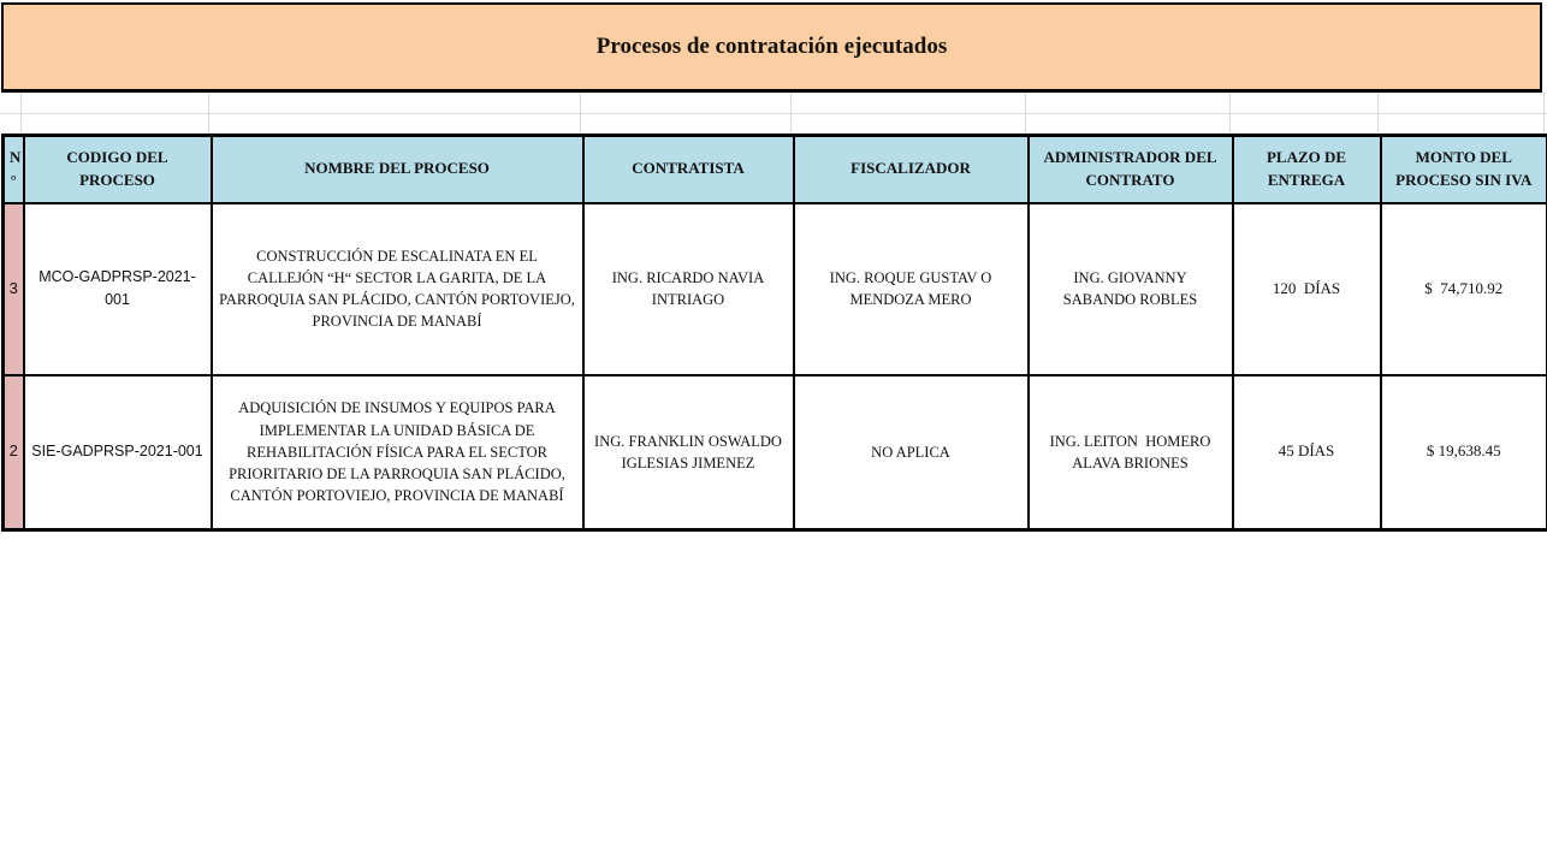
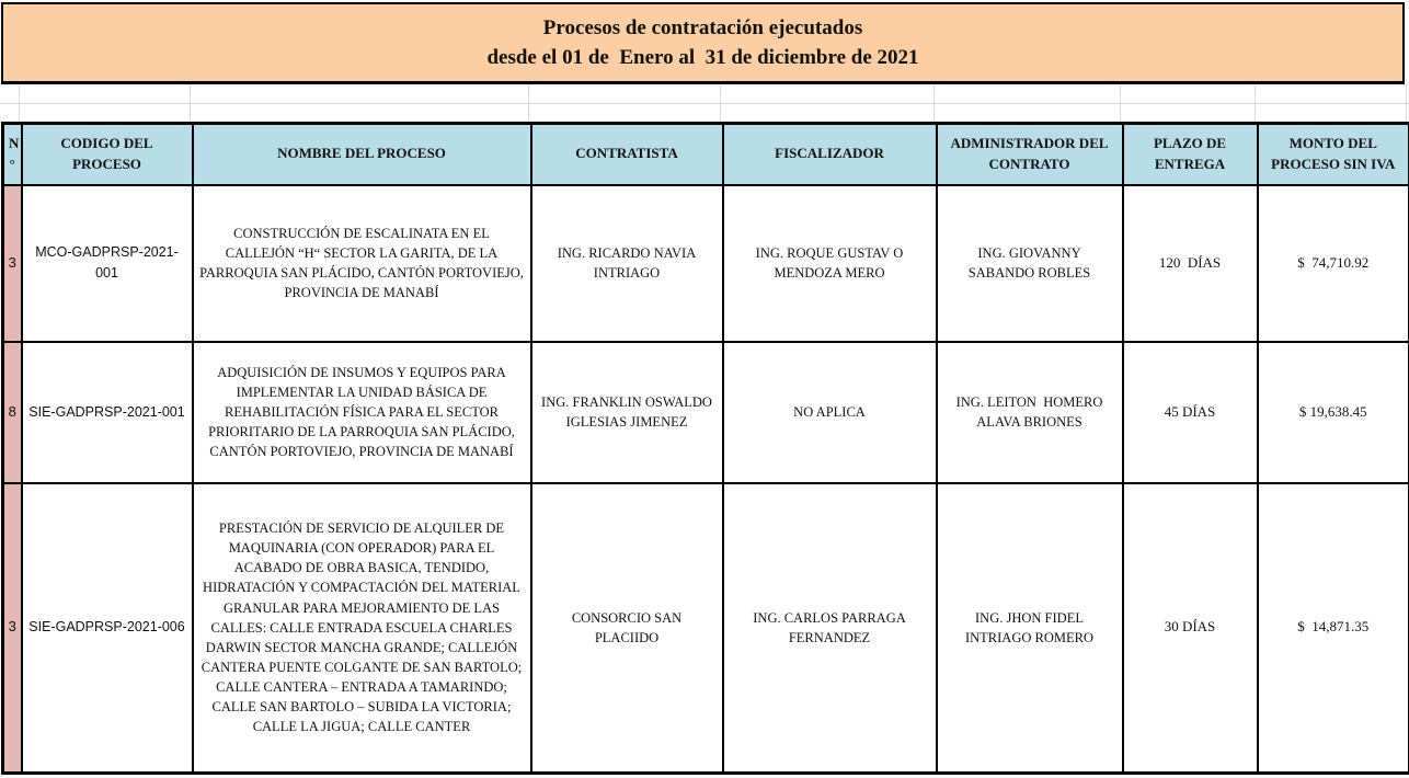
  Procesos de contratación ejecutados
+ desde el 01 de Enero al 31 de diciembre de 2021
  N °	CODIGO DEL PROCESO	NOMBRE DEL PROCESO	CONTRATISTA	FISCALIZADOR	ADMINISTRADOR DEL CONTRATO	PLAZO DE ENTREGA	MONTO DEL PROCESO SIN IVA
  3	MCO-GADPRSP-2021-001	CONSTRUCCIÓN DE ESCALINATA EN EL CALLEJÓN “H“ SECTOR LA GARITA, DE LA PARROQUIA SAN PLÁCIDO, CANTÓN PORTOVIEJO, PROVINCIA DE MANABÍ	ING. RICARDO NAVIA INTRIAGO	ING. ROQUE GUSTAV O MENDOZA MERO	ING. GIOVANNY SABANDO ROBLES	120 DÍAS	$ 74,710.92
- 2	SIE-GADPRSP-2021-001	ADQUISICIÓN DE INSUMOS Y EQUIPOS PARA IMPLEMENTAR LA UNIDAD BÁSICA DE REHABILITACIÓN FÍSICA PARA EL SECTOR PRIORITARIO DE LA PARROQUIA SAN PLÁCIDO, CANTÓN PORTOVIEJO, PROVINCIA DE MANABÍ	ING. FRANKLIN OSWALDO IGLESIAS JIMENEZ	NO APLICA	ING. LEITON HOMERO ALAVA BRIONES	45 DÍAS	$ 19,638.45
+ 8	SIE-GADPRSP-2021-001	ADQUISICIÓN DE INSUMOS Y EQUIPOS PARA IMPLEMENTAR LA UNIDAD BÁSICA DE REHABILITACIÓN FÍSICA PARA EL SECTOR PRIORITARIO DE LA PARROQUIA SAN PLÁCIDO, CANTÓN PORTOVIEJO, PROVINCIA DE MANABÍ	ING. FRANKLIN OSWALDO IGLESIAS JIMENEZ	NO APLICA	ING. LEITON HOMERO ALAVA BRIONES	45 DÍAS	$ 19,638.45
+ 3	SIE-GADPRSP-2021-006	PRESTACIÓN DE SERVICIO DE ALQUILER DE MAQUINARIA (CON OPERADOR) PARA EL ACABADO DE OBRA BASICA, TENDIDO, HIDRATACIÓN Y COMPACTACIÓN DEL MATERIAL GRANULAR PARA MEJORAMIENTO DE LAS CALLES: CALLE ENTRADA ESCUELA CHARLES DARWIN SECTOR MANCHA GRANDE; CALLEJÓN CANTERA PUENTE COLGANTE DE SAN BARTOLO; CALLE CANTERA – ENTRADA A TAMARINDO; CALLE SAN BARTOLO – SUBIDA LA VICTORIA; CALLE LA JIGUA; CALLE CANTER	CONSORCIO SAN PLACIIDO	ING. CARLOS PARRAGA FERNANDEZ	ING. JHON FIDEL INTRIAGO ROMERO	30 DÍAS	$ 14,871.35
